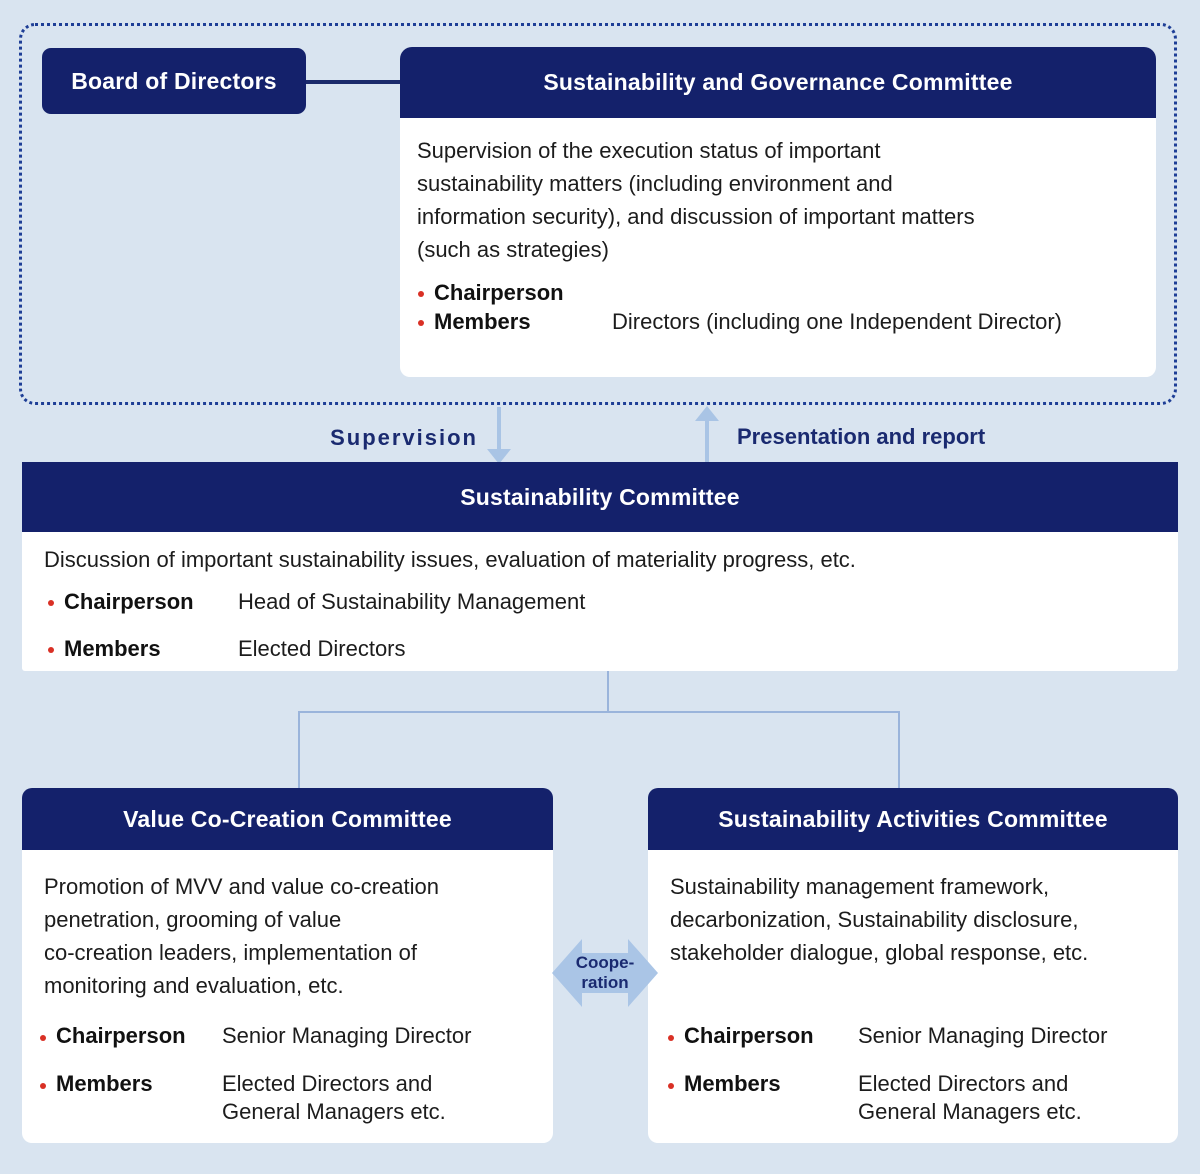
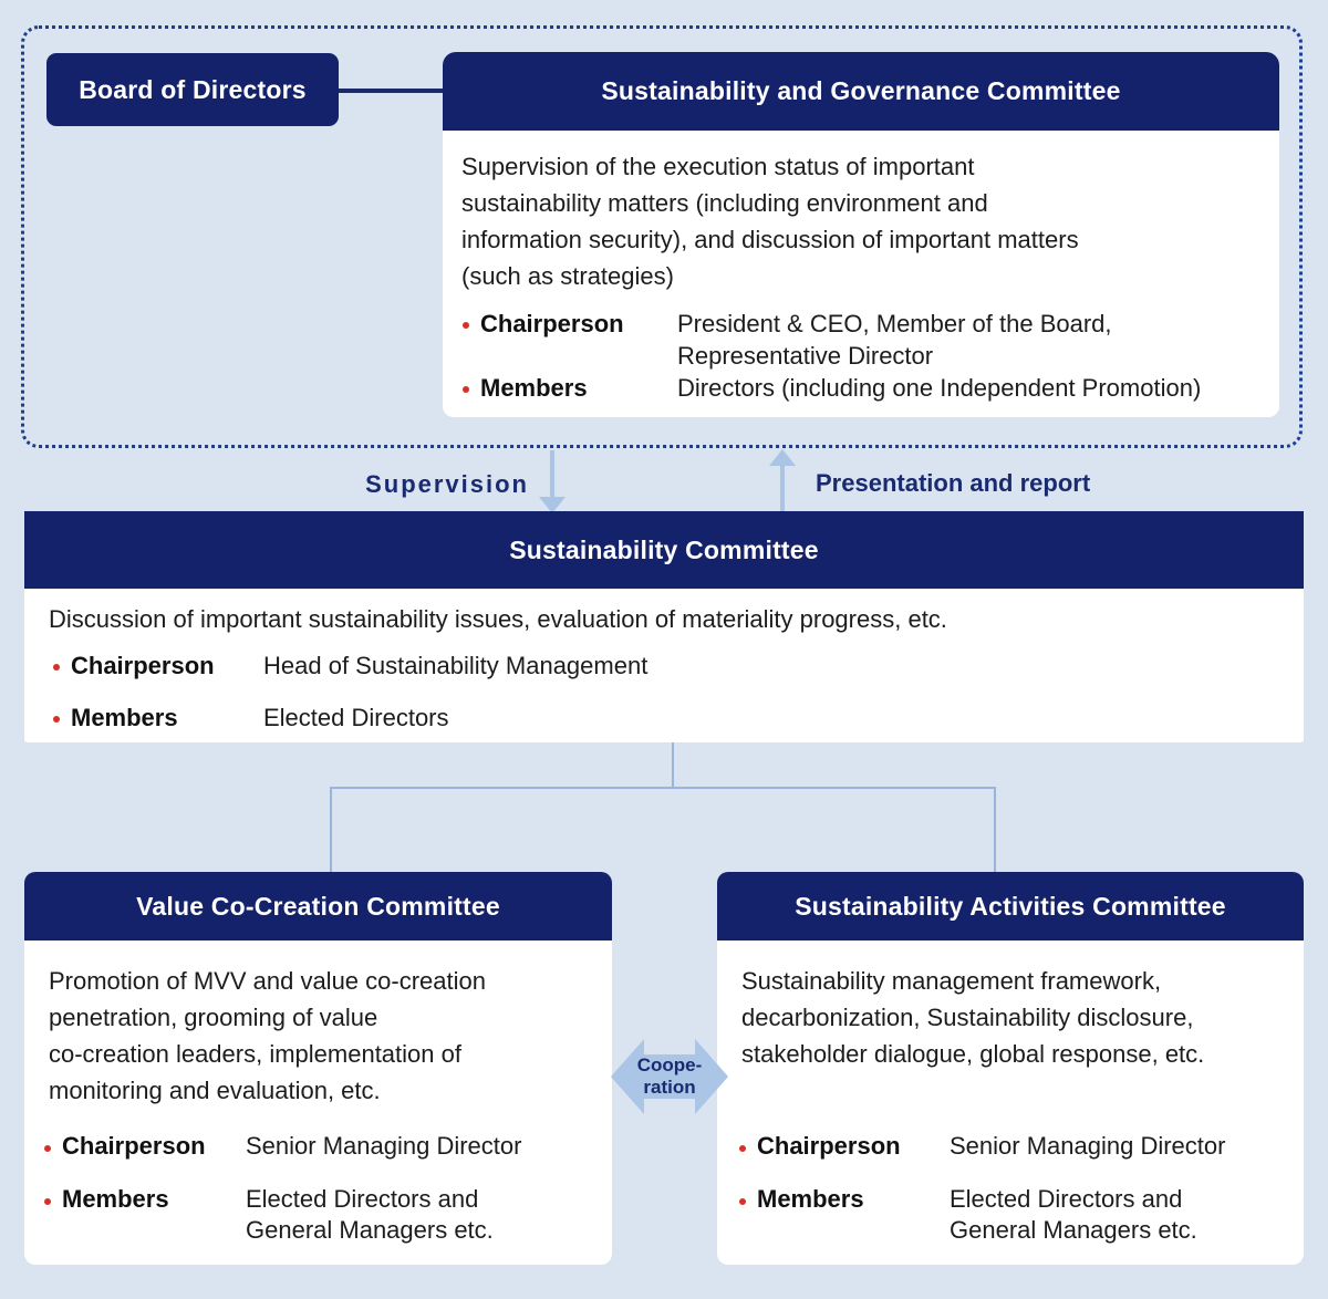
  Board of Directors
  Sustainability and Governance Committee
  Supervision of the execution status of important
  sustainability matters (including environment and
  information security), and discussion of important matters
  (such as strategies)
  Chairperson
+ President & CEO, Member of the Board,
+ Representative Director
  Members
- Directors (including one Independent Director)
+ Directors (including one Independent Promotion)
  Supervision
  Presentation and report
  Sustainability Committee
  Discussion of important sustainability issues, evaluation of materiality progress, etc.
  Chairperson
  Head of Sustainability Management
  Members
  Elected Directors
  Value Co-Creation Committee
  Promotion of MVV and value co-creation
  penetration, grooming of value
  co-creation leaders, implementation of
  monitoring and evaluation, etc.
  Chairperson
  Senior Managing Director
  Members
  Elected Directors and
  General Managers etc.
  Sustainability Activities Committee
  Sustainability management framework,
  decarbonization, Sustainability disclosure,
  stakeholder dialogue, global response, etc.
  Chairperson
  Senior Managing Director
  Members
  Elected Directors and
  General Managers etc.
  Coope-
  ration
